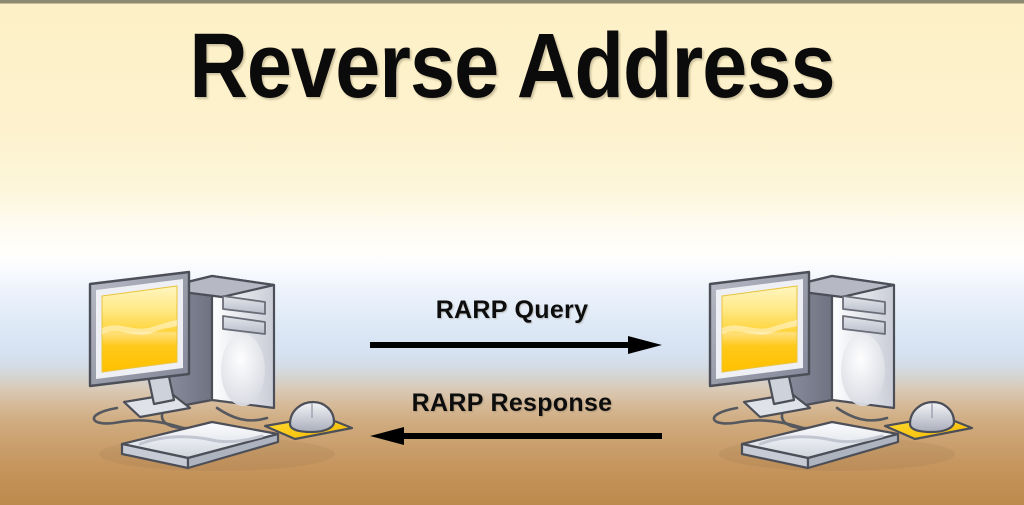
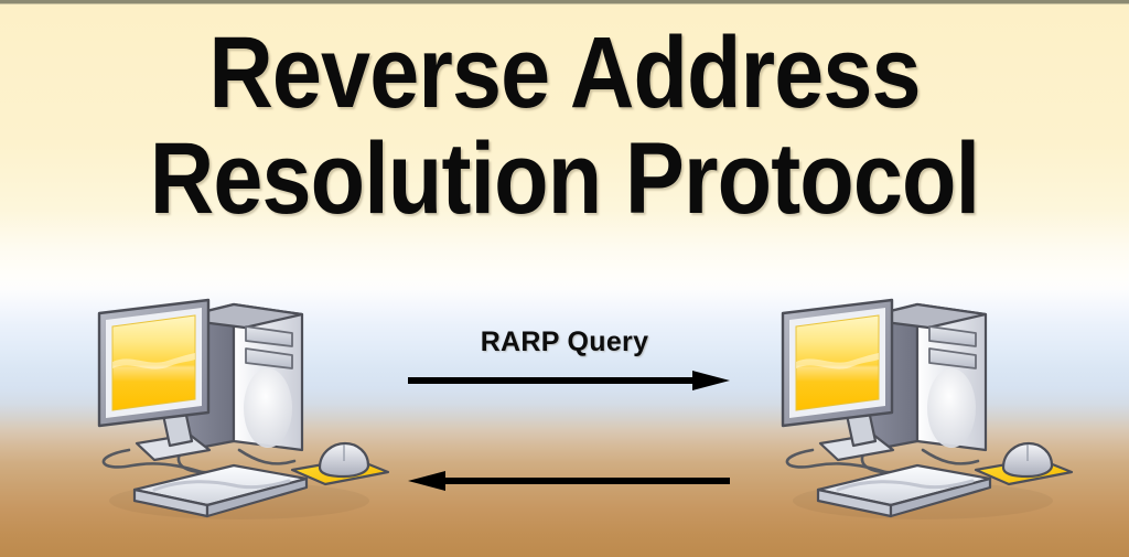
  Reverse Address
+ Resolution Protocol
  RARP Query
- RARP Response
